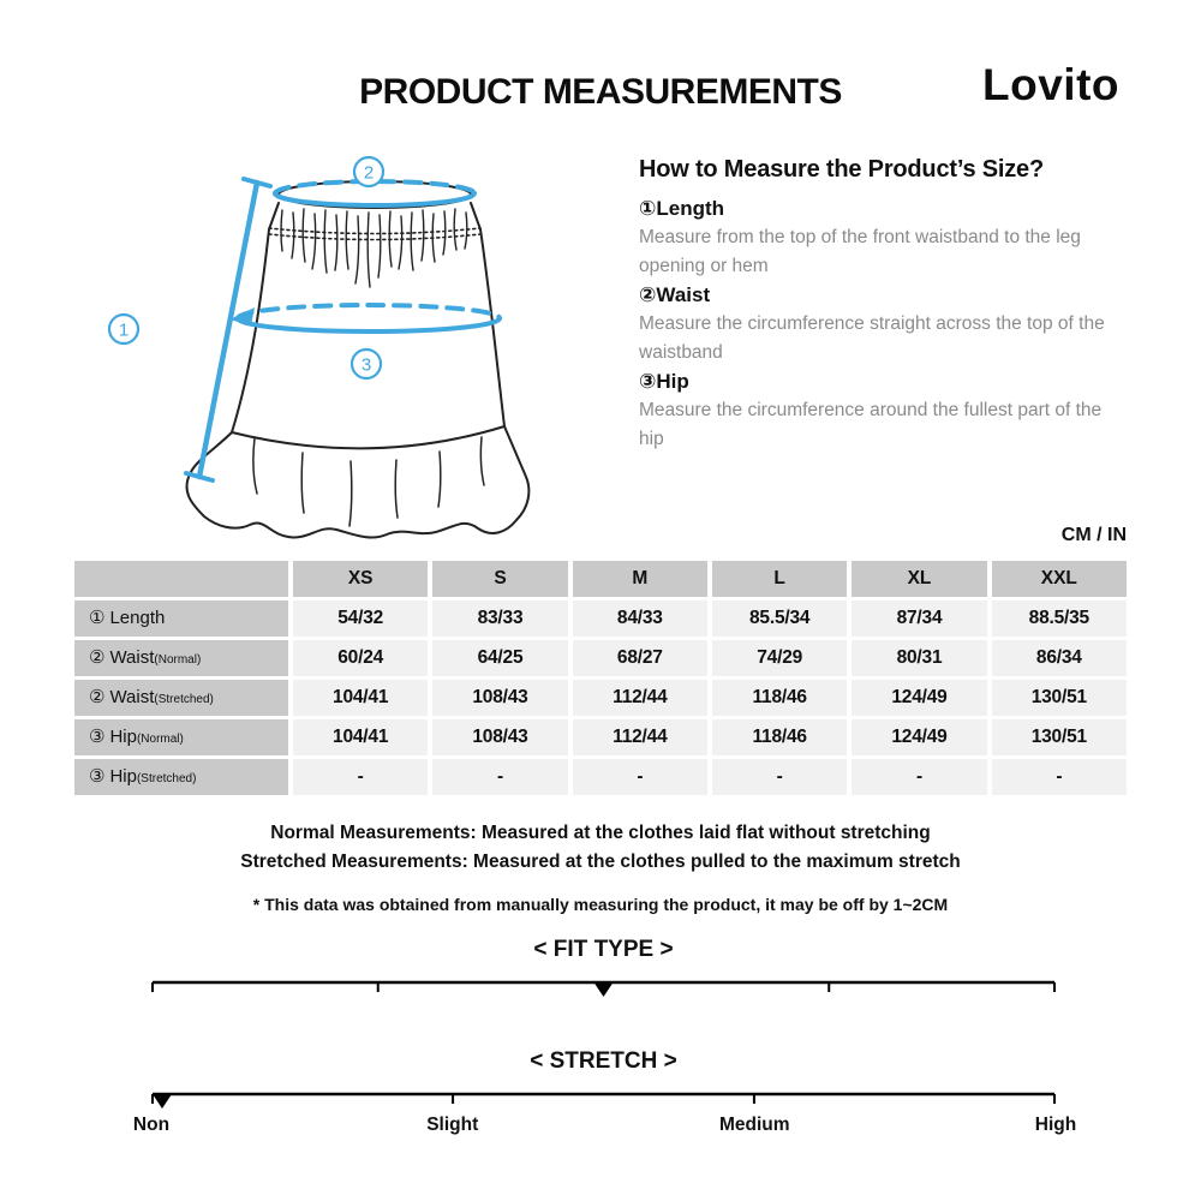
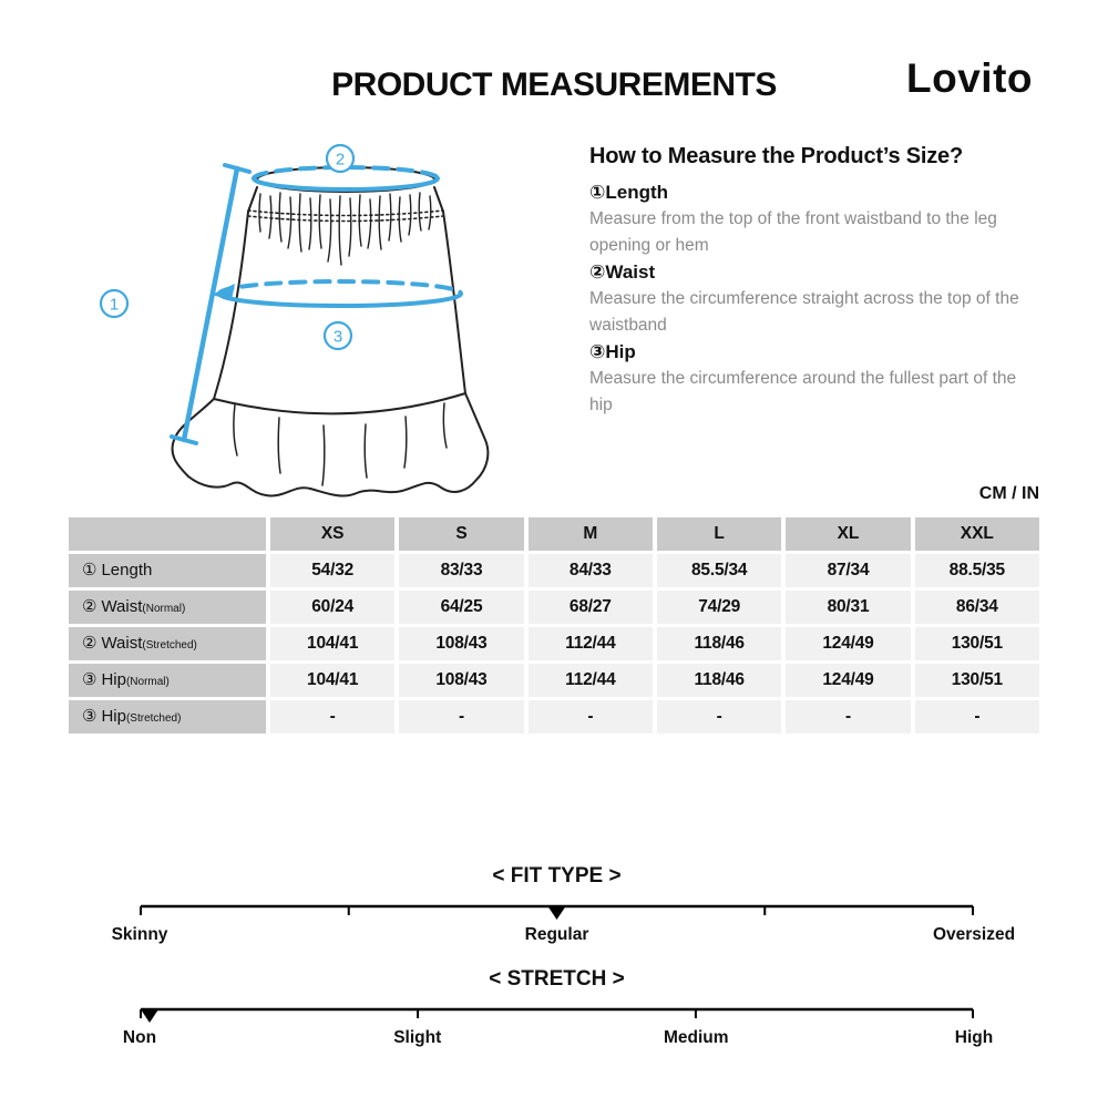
  PRODUCT MEASUREMENTS
  Lovito
  1
  2
  3
  How to Measure the Product’s Size?
  ①Length
  Measure from the top of the front waistband to the leg opening or hem
  ②Waist
  Measure the circumference straight across the top of the waistband
  ③Hip
  Measure the circumference around the fullest part of the hip
  CM / IN
  XS
  S
  M
  L
  XL
  XXL
  ① Length
  54/32
  83/33
  84/33
  85.5/34
  87/34
  88.5/35
  ② Waist(Normal)
  60/24
  64/25
  68/27
  74/29
  80/31
  86/34
  ② Waist(Stretched)
  104/41
  108/43
  112/44
  118/46
  124/49
  130/51
  ③ Hip(Normal)
  104/41
  108/43
  112/44
  118/46
  124/49
  130/51
  ③ Hip(Stretched)
  -
  -
  -
  -
  -
  -
- Normal Measurements: Measured at the clothes laid flat without stretching
- Stretched Measurements: Measured at the clothes pulled to the maximum stretch
- * This data was obtained from manually measuring the product, it may be off by 1~2CM
  < FIT TYPE >
+ Skinny
+ Regular
+ Oversized
  < STRETCH >
  Non
  Slight
  Medium
  High
